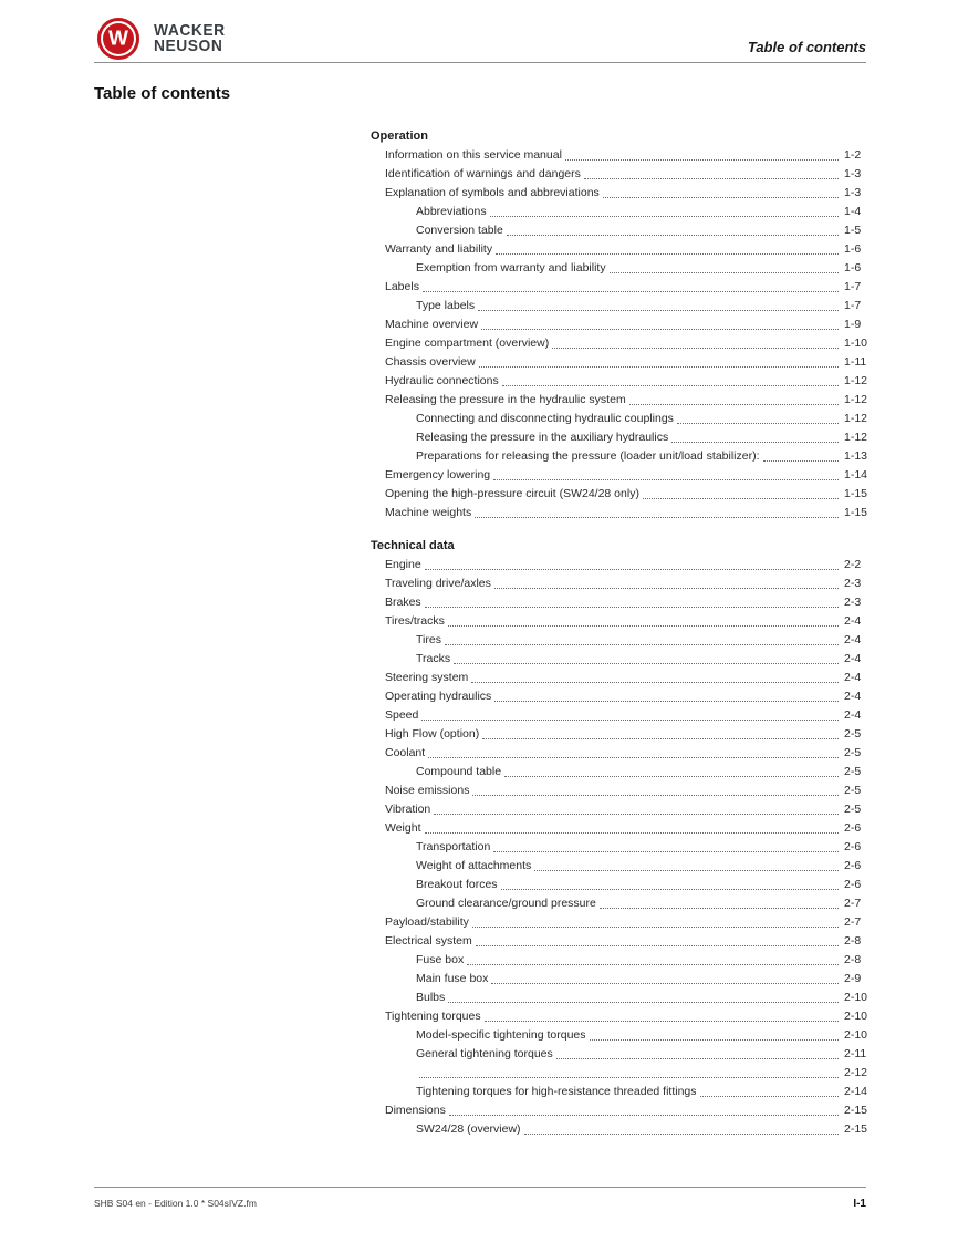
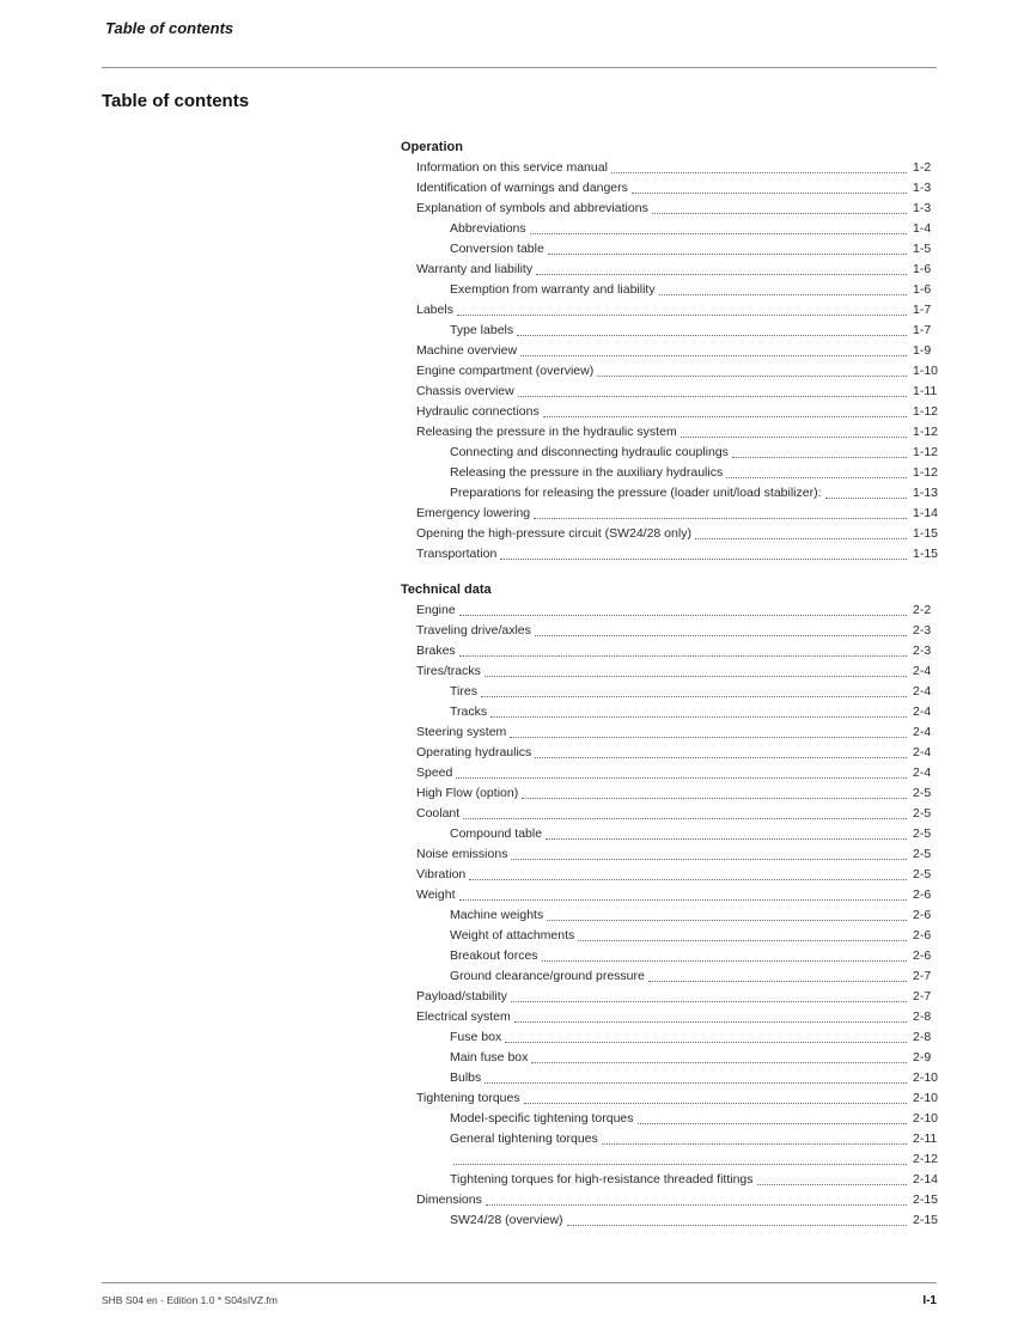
- W
- WACKER
- NEUSON
  Table of contents
  Table of contents
  Operation
  Information on this service manual
  1-2
  Identification of warnings and dangers
  1-3
  Explanation of symbols and abbreviations
  1-3
  Abbreviations
  1-4
  Conversion table
  1-5
  Warranty and liability
  1-6
  Exemption from warranty and liability
  1-6
  Labels
  1-7
  Type labels
  1-7
  Machine overview
  1-9
  Engine compartment (overview)
  1-10
  Chassis overview
  1-11
  Hydraulic connections
  1-12
  Releasing the pressure in the hydraulic system
  1-12
  Connecting and disconnecting hydraulic couplings
  1-12
  Releasing the pressure in the auxiliary hydraulics
  1-12
  Preparations for releasing the pressure (loader unit/load stabilizer):
  1-13
  Emergency lowering
  1-14
  Opening the high-pressure circuit (SW24/28 only)
  1-15
- Machine weights
+ Transportation
  1-15
  Technical data
  Engine
  2-2
  Traveling drive/axles
  2-3
  Brakes
  2-3
  Tires/tracks
  2-4
  Tires
  2-4
  Tracks
  2-4
  Steering system
  2-4
  Operating hydraulics
  2-4
  Speed
  2-4
  High Flow (option)
  2-5
  Coolant
  2-5
  Compound table
  2-5
  Noise emissions
  2-5
  Vibration
  2-5
  Weight
  2-6
- Transportation
+ Machine weights
  2-6
  Weight of attachments
  2-6
  Breakout forces
  2-6
  Ground clearance/ground pressure
  2-7
  Payload/stability
  2-7
  Electrical system
  2-8
  Fuse box
  2-8
  Main fuse box
  2-9
  Bulbs
  2-10
  Tightening torques
  2-10
  Model-specific tightening torques
  2-10
  General tightening torques
  2-11
  2-12
  Tightening torques for high-resistance threaded fittings
  2-14
  Dimensions
  2-15
  SW24/28 (overview)
  2-15
  SHB S04 en - Edition 1.0 * S04sIVZ.fm
  I-1
